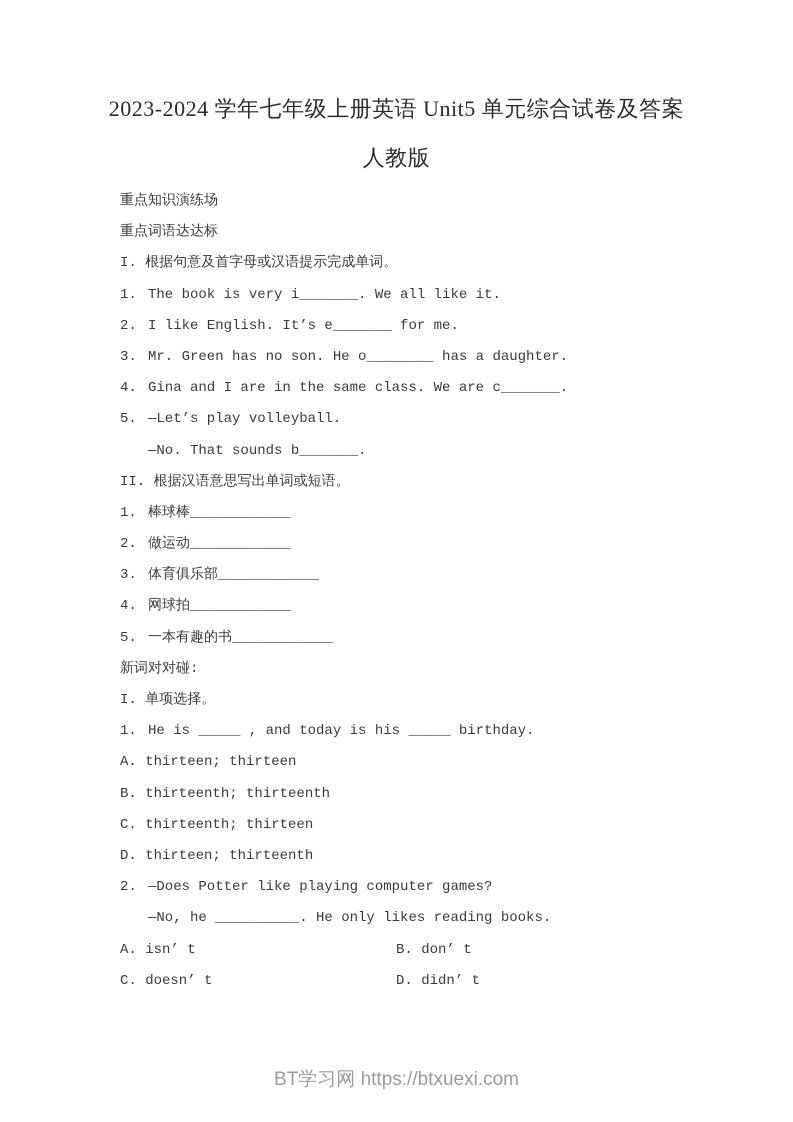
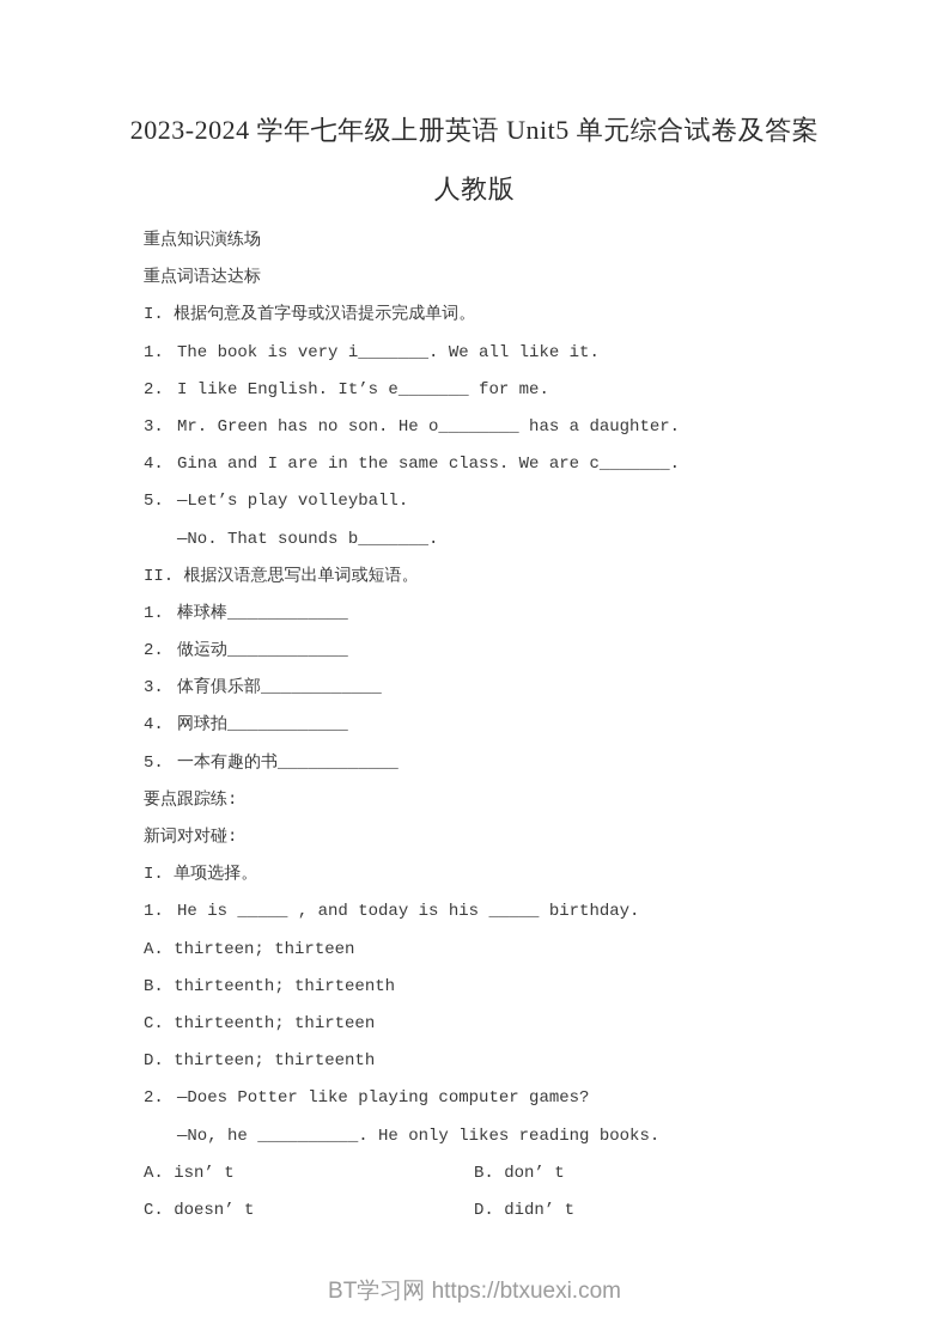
  2023-2024 学年七年级上册英语 Unit5 单元综合试卷及答案
  人教版
  重点知识演练场
  重点词语达达标
  I. 根据句意及首字母或汉语提示完成单词。
  1. The book is very i_______. We all like it.
  2. I like English. It’s e_______ for me.
  3. Mr. Green has no son. He o________ has a daughter.
  4. Gina and I are in the same class. We are c_______.
  5. —Let’s play volleyball.
  —No. That sounds b_______.
  II. 根据汉语意思写出单词或短语。
  1. 棒球棒____________
  2. 做运动____________
  3. 体育俱乐部____________
  4. 网球拍____________
  5. 一本有趣的书____________
+ 要点跟踪练:
  新词对对碰:
  I. 单项选择。
  1. He is _____ , and today is his _____ birthday.
  A. thirteen; thirteen
  B. thirteenth; thirteenth
  C. thirteenth; thirteen
  D. thirteen; thirteenth
  2. —Does Potter like playing computer games?
  —No, he __________. He only likes reading books.
  A. isn’ t
  B. don’ t
  C. doesn’ t
  D. didn’ t
  BT学习网 https://btxuexi.com
